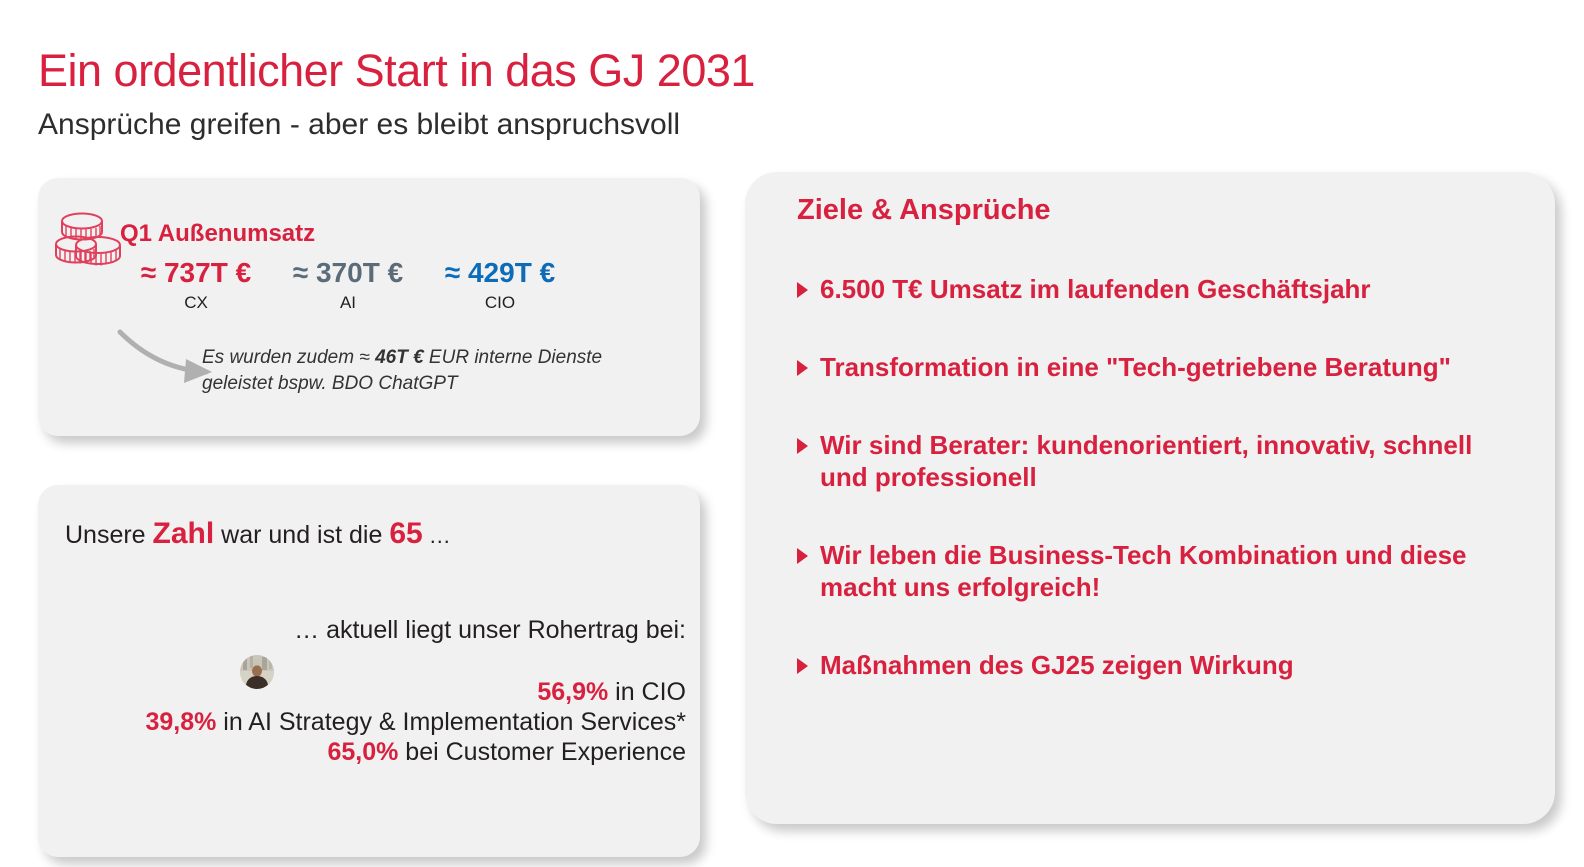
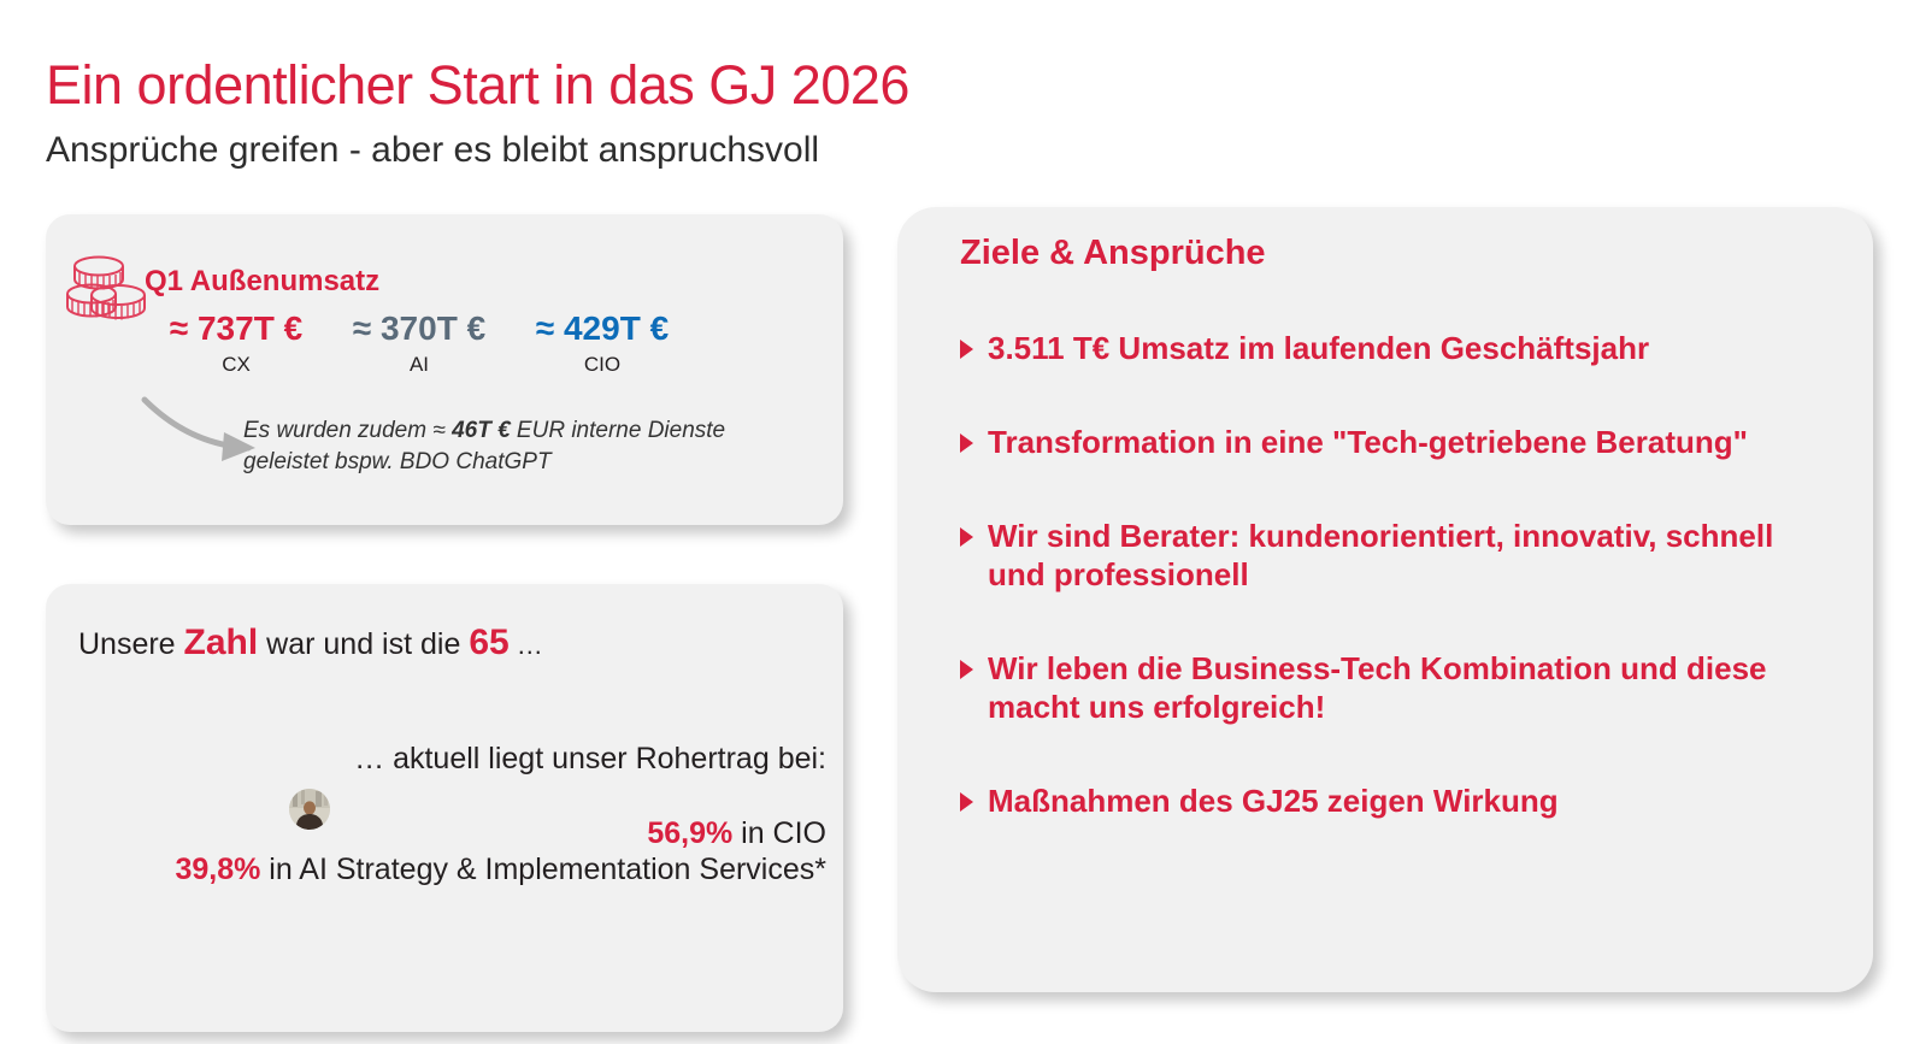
- Ein ordentlicher Start in das GJ 2031
+ Ein ordentlicher Start in das GJ 2026
  Ansprüche greifen - aber es bleibt anspruchsvoll
  Q1 Außenumsatz
  ≈ 737T €
  CX
  ≈ 370T €
  AI
  ≈ 429T €
  CIO
  Es wurden zudem ≈ 46T € EUR interne Dienste geleistet bspw. BDO ChatGPT
  Unsere Zahl war und ist die 65 …
  … aktuell liegt unser Rohertrag bei:
  56,9% in CIO
  39,8% in AI Strategy & Implementation Services*
- 65,0% bei Customer Experience
  Ziele & Ansprüche
- 6.500 T€ Umsatz im laufenden Geschäftsjahr
+ 3.511 T€ Umsatz im laufenden Geschäftsjahr
  Transformation in eine "Tech-getriebene Beratung"
  Wir sind Berater: kundenorientiert, innovativ, schnell und professionell
  Wir leben die Business-Tech Kombination und diese macht uns erfolgreich!
  Maßnahmen des GJ25 zeigen Wirkung
